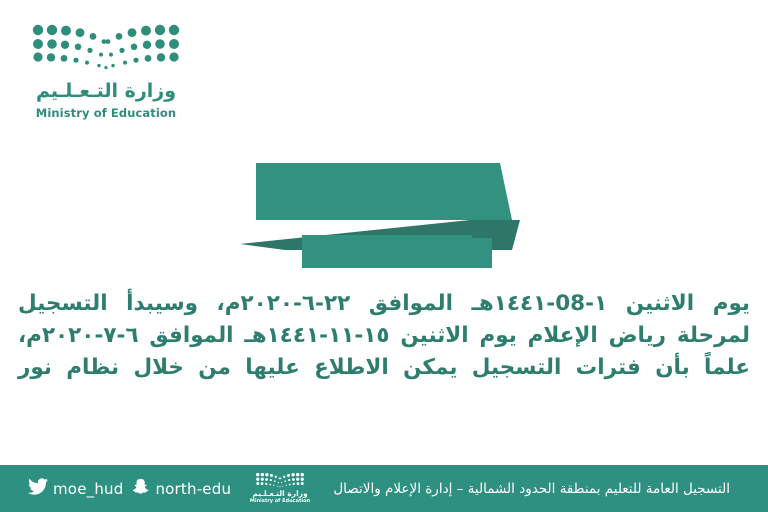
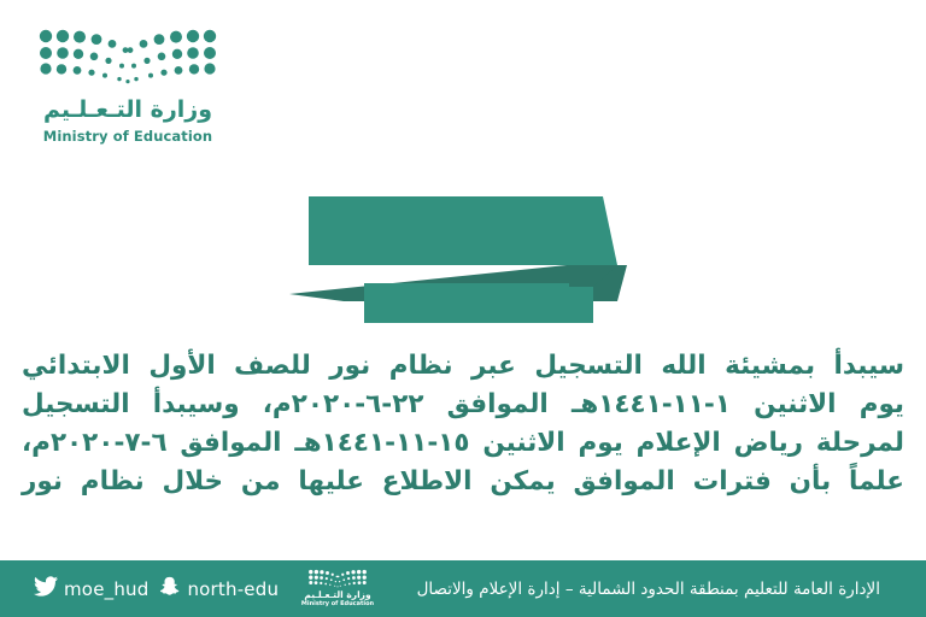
  وزارة التـعـلـيم
  Ministry of Education
+ سيبدأ بمشيئة الله التسجيل عبر نظام نور للصف الأول الابتدائي
- يوم الاثنين ١-08-١٤٤١هـ الموافق ٢٢-٦-٢٠٢٠م، وسيبدأ التسجيل
+ يوم الاثنين ١-١١-١٤٤١هـ الموافق ٢٢-٦-٢٠٢٠م، وسيبدأ التسجيل
  لمرحلة رياض الإعلام يوم الاثنين ١٥-١١-١٤٤١هـ الموافق ٦-٧-٢٠٢٠م،
- علماً بأن فترات التسجيل يمكن الاطلاع عليها من خلال نظام نور
+ علماً بأن فترات الموافق يمكن الاطلاع عليها من خلال نظام نور
  moe_hud
  north-edu
  وزارة التـعـلـيم
- التسجيل العامة للتعليم بمنطقة الحدود الشمالية – إدارة الإعلام والاتصال
+ الإدارة العامة للتعليم بمنطقة الحدود الشمالية – إدارة الإعلام والاتصال
